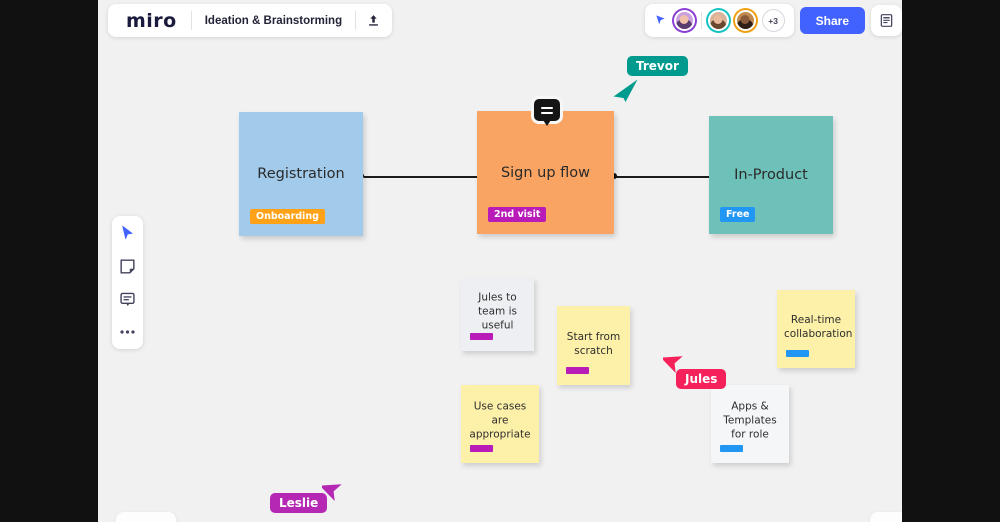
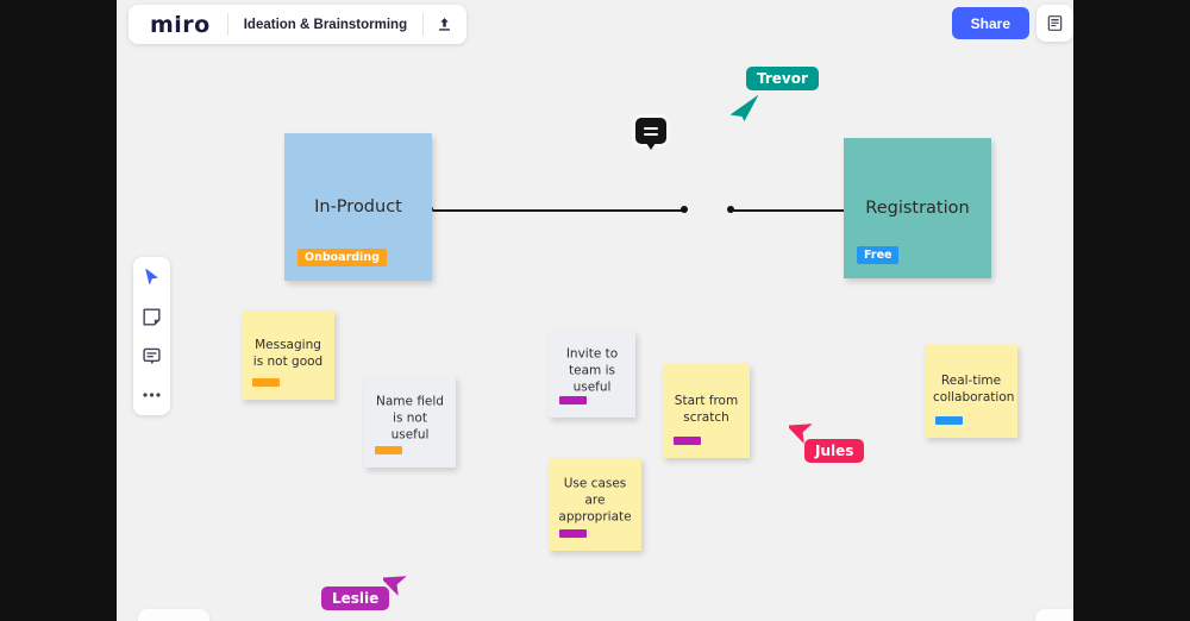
  miro
  Ideation & Brainstorming
- +3
  Share
- Registration
+ In-Product
  Onboarding
- Sign up flow
- 2nd visit
- In-Product
+ Registration
  Free
+ Messaging is not good
+ Name field is not useful
- Jules to team is useful
+ Invite to team is useful
  Start from scratch
  Use cases are appropriate
  Real-time collaboration
- Apps & Templates for role
  Trevor
  Jules
  Leslie
